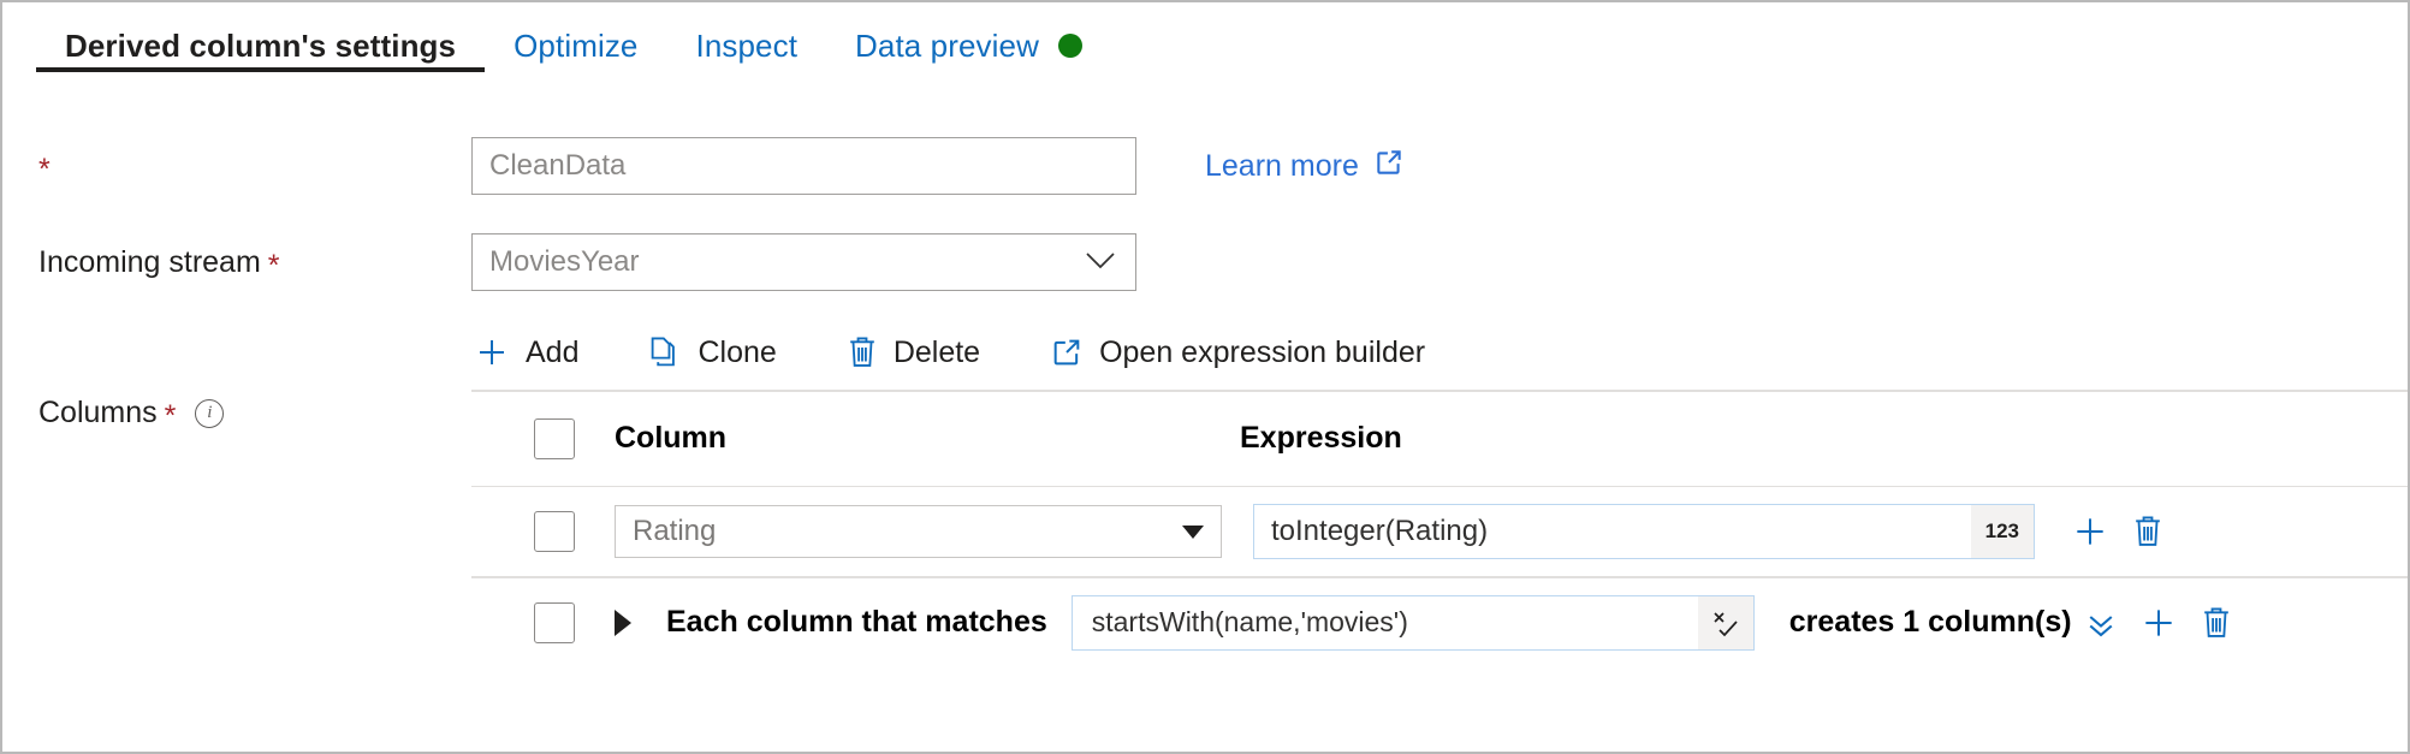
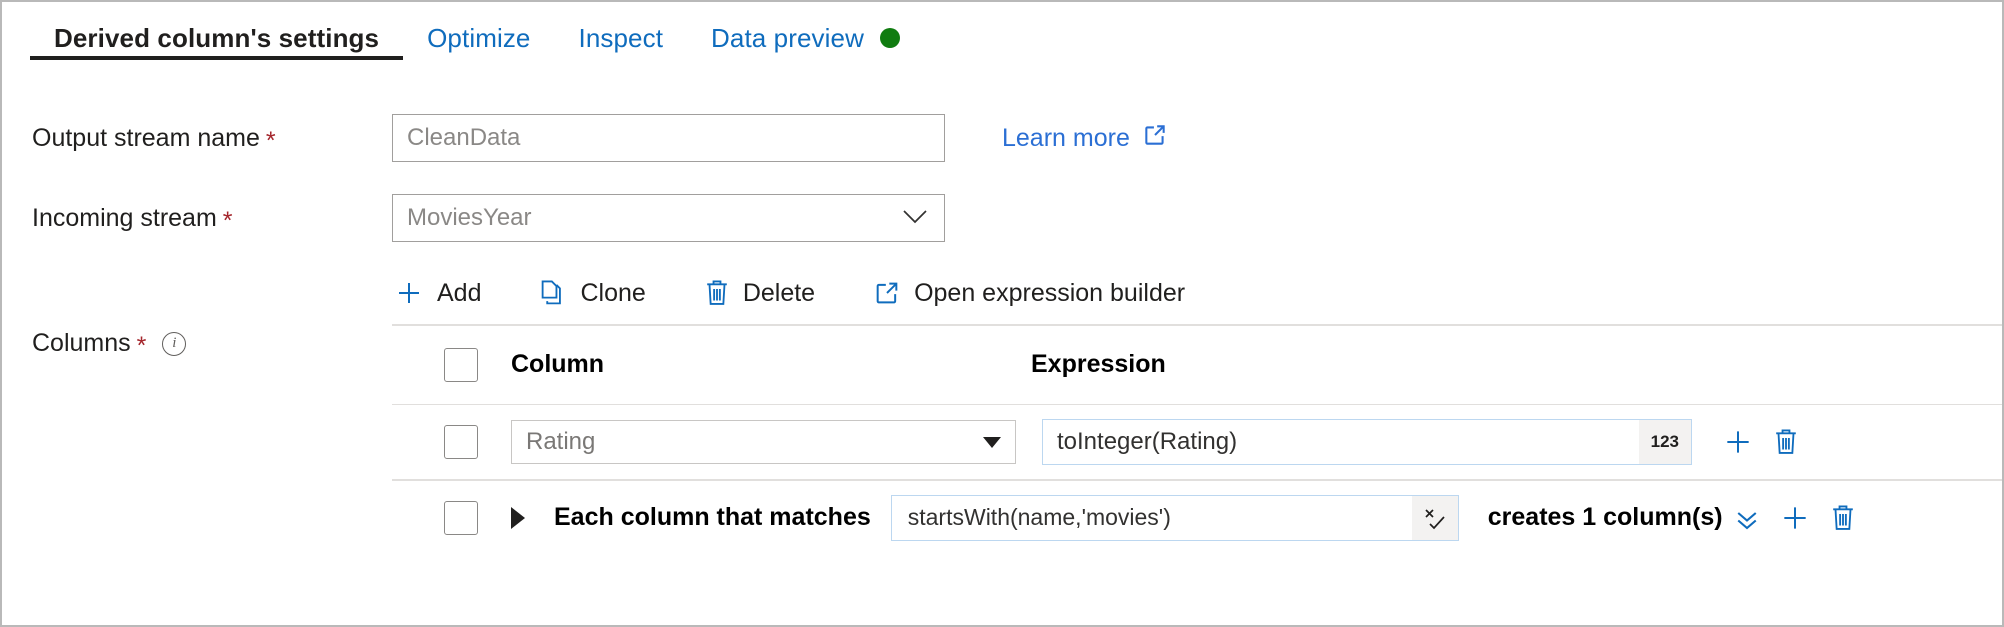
  Derived column's settings
  Optimize
  Inspect
  Data preview
+ Output stream name
  *
  CleanData
  Learn more
  Incoming stream
  *
  MoviesYear
  Columns
  *
  i
  Add
  Clone
  Delete
  Open expression builder
  Column
  Expression
  Rating
  toInteger(Rating)
  123
  Each column that matches
  startsWith(name,'movies')
  creates 1 column(s)
